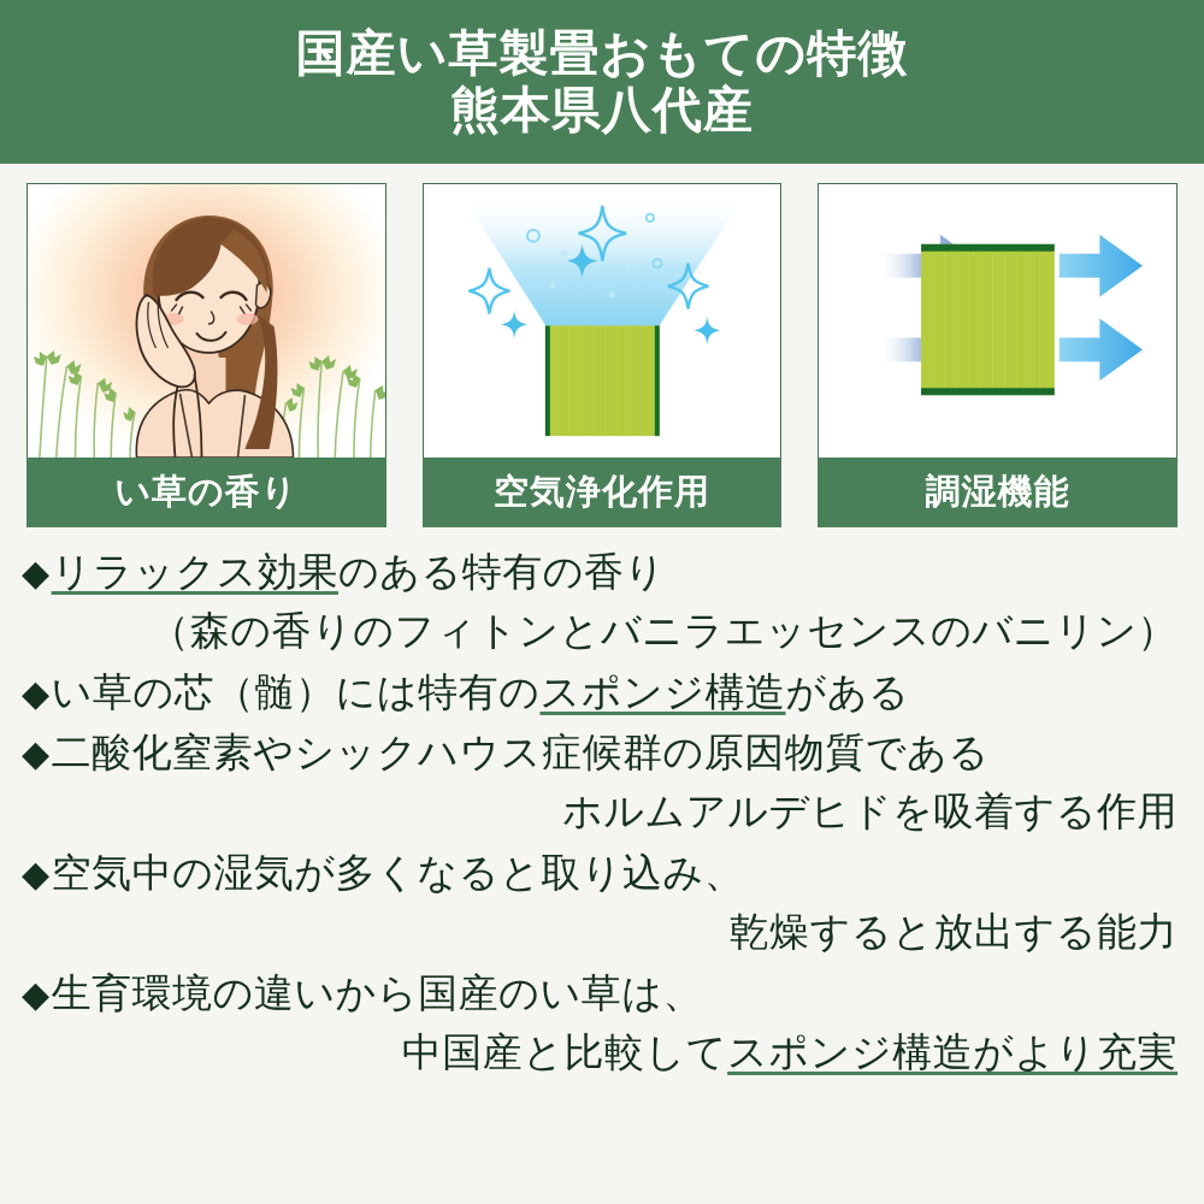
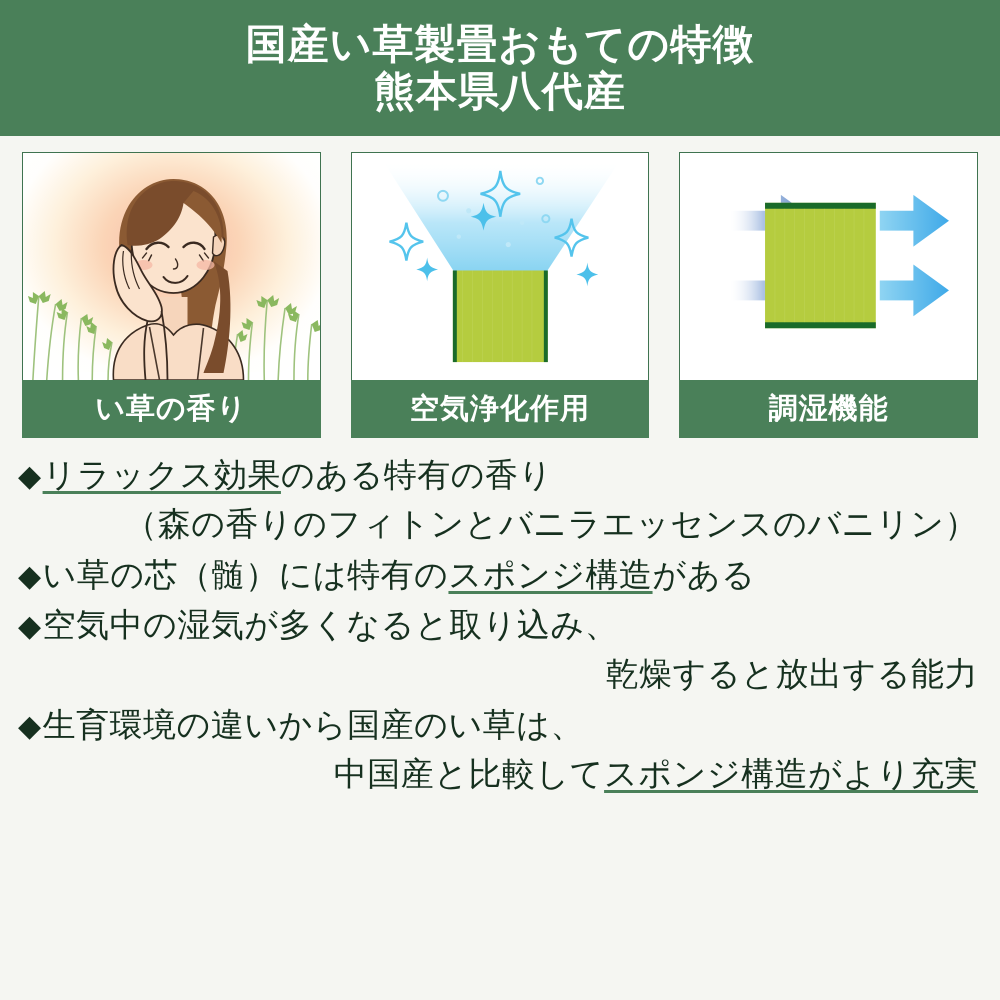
  国産い草製畳おもての特徴
  熊本県八代産
  い草の香り
  空気浄化作用
  調湿機能
  ◆リラックス効果のある特有の香り
  （森の香りのフィトンとバニラエッセンスのバニリン）
  ◆い草の芯（髄）には特有のスポンジ構造がある
- ◆二酸化窒素やシックハウス症候群の原因物質である
- ホルムアルデヒドを吸着する作用
  ◆空気中の湿気が多くなると取り込み、
  乾燥すると放出する能力
  ◆生育環境の違いから国産のい草は、
  中国産と比較してスポンジ構造がより充実
